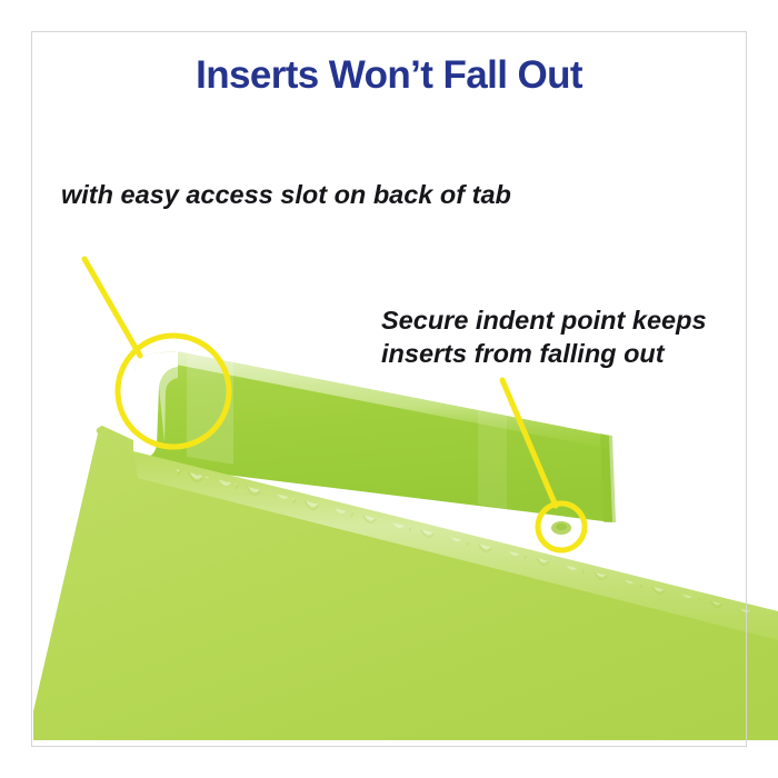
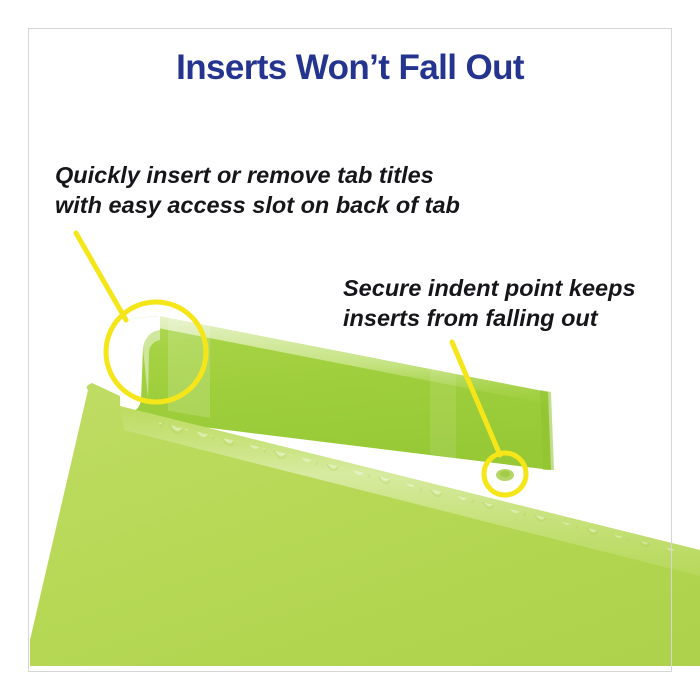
  Inserts Won’t Fall Out
+ Quickly insert or remove tab titles
  with easy access slot on back of tab
  Secure indent point keeps
  inserts from falling out
